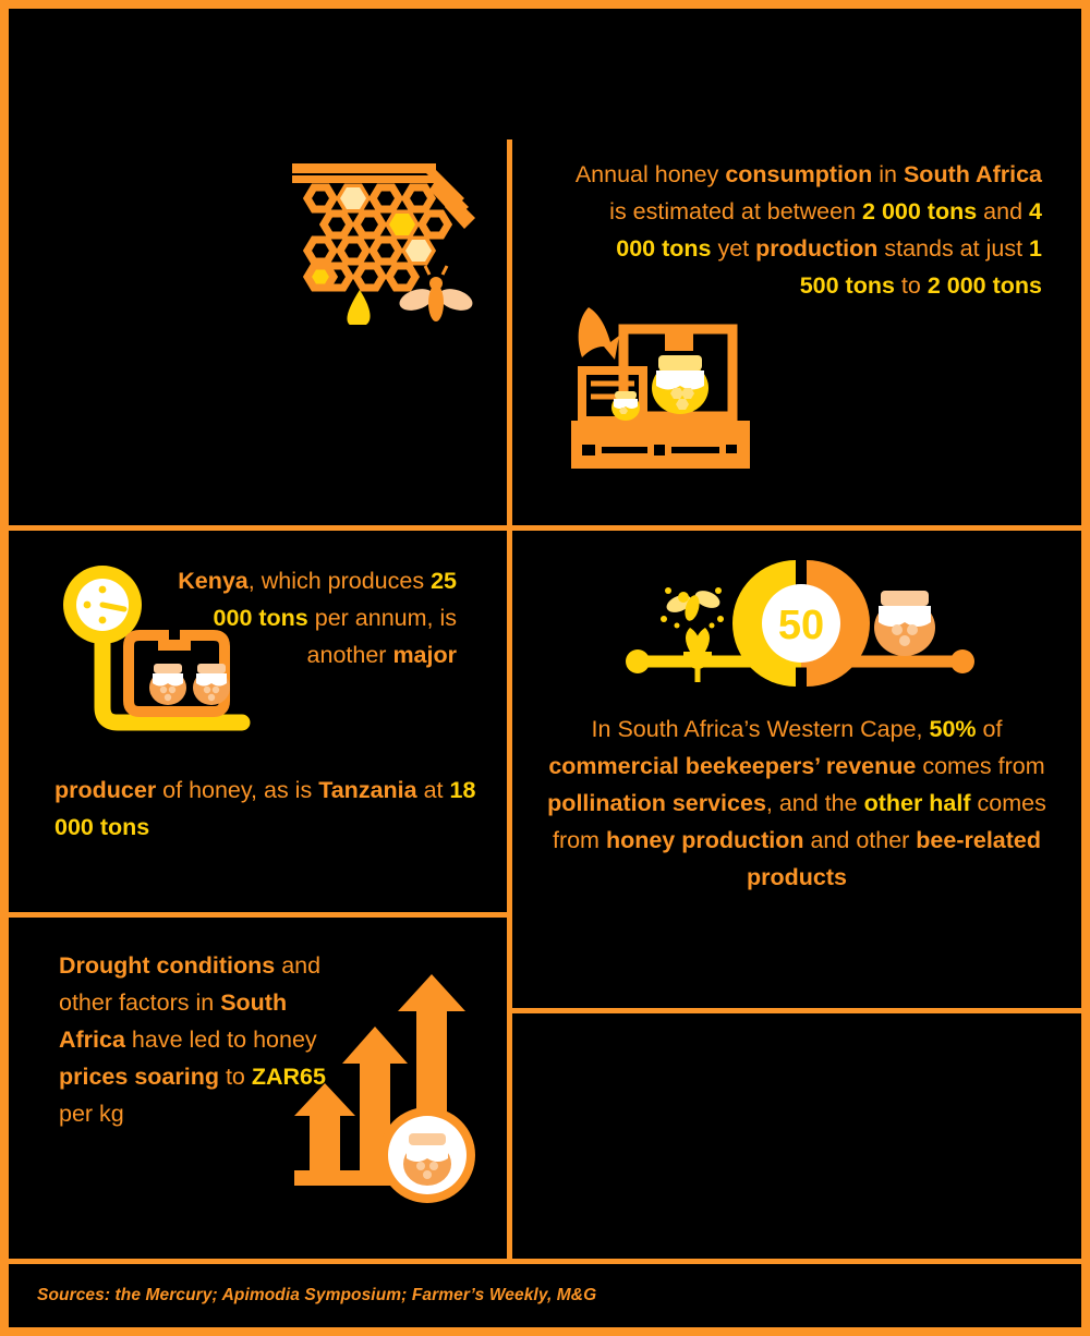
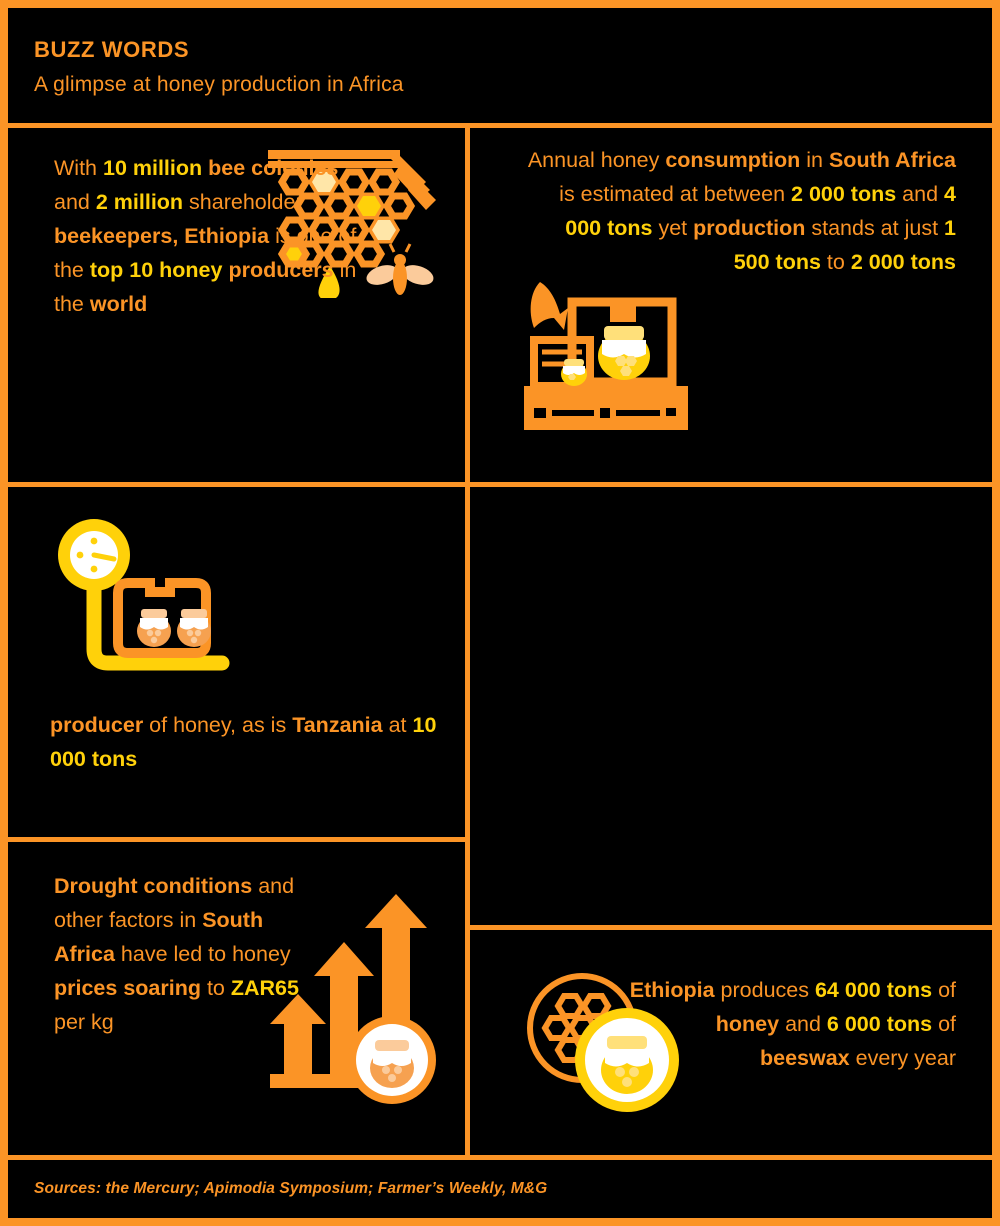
+ BUZZ WORDS
+ A glimpse at honey production in Africa
+ With 10 million bee colonies and 2 million shareholder beekeepers, Ethiopia is one of the top 10 honey producers in the world
  Annual honey consumption in South Africa is estimated at between 2 000 tons and 4 000 tons yet production stands at just 1 500 tons to 2 000 tons
- Kenya, which produces 25 000 tons per annum, is another major
- producer of honey, as is Tanzania at 18 000 tons
+ producer of honey, as is Tanzania at 10 000 tons
- 50
- In South Africa’s Western Cape, 50% of commercial beekeepers’ revenue comes from pollination services, and the other half comes from honey production and other bee-related products
  Drought conditions and other factors in South Africa have led to honey prices soaring to ZAR65 per kg
+ Ethiopia produces 64 000 tons of honey and 6 000 tons of beeswax every year
  Sources: the Mercury; Apimodia Symposium; Farmer’s Weekly, M&G
